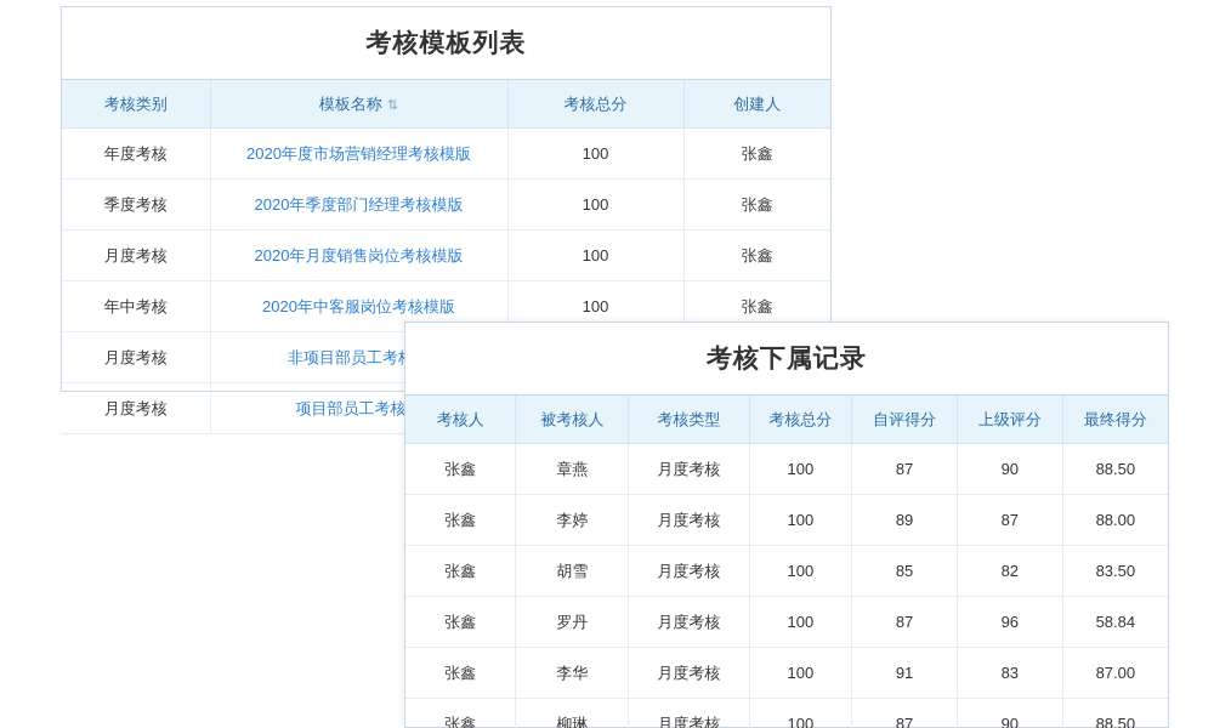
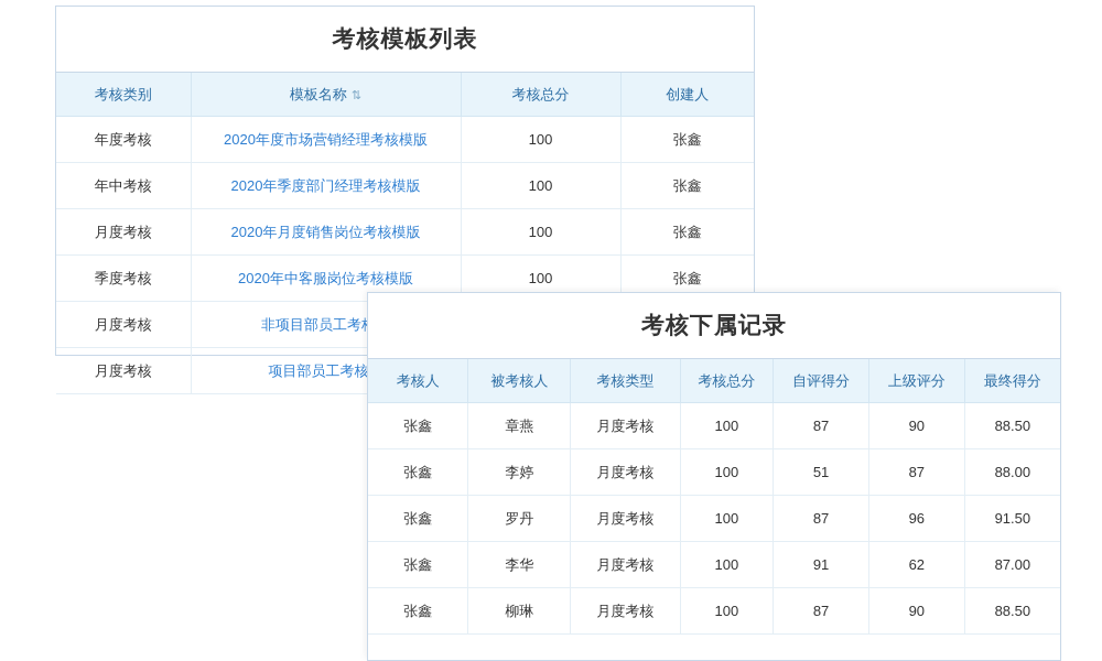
  考核模板列表
  考核类别	模板名称 ⇅	考核总分	创建人
  年度考核	2020年度市场营销经理考核模版	100	张鑫
- 季度考核	2020年季度部门经理考核模版	100	张鑫
+ 年中考核	2020年季度部门经理考核模版	100	张鑫
  月度考核	2020年月度销售岗位考核模版	100	张鑫
- 年中考核	2020年中客服岗位考核模版	100	张鑫
+ 季度考核	2020年中客服岗位考核模版	100	张鑫
  月度考核	项目部员工考核
  考核下属记录
  考核人	被考核人	考核类型	考核总分	自评得分	上级评分	最终得分
  张鑫	章燕	月度考核	100	87	90	88.50
- 张鑫	李婷	月度考核	100	89	87	88.00
+ 张鑫	李婷	月度考核	100	51	87	88.00
- 张鑫	胡雪	月度考核	100	85	82	83.50
- 张鑫	罗丹	月度考核	100	87	96	58.84
+ 张鑫	罗丹	月度考核	100	87	96	91.50
- 张鑫	李华	月度考核	100	91	83	87.00
+ 张鑫	李华	月度考核	100	91	62	87.00
  张鑫	柳琳	月度考核	100	87	90	88.50
